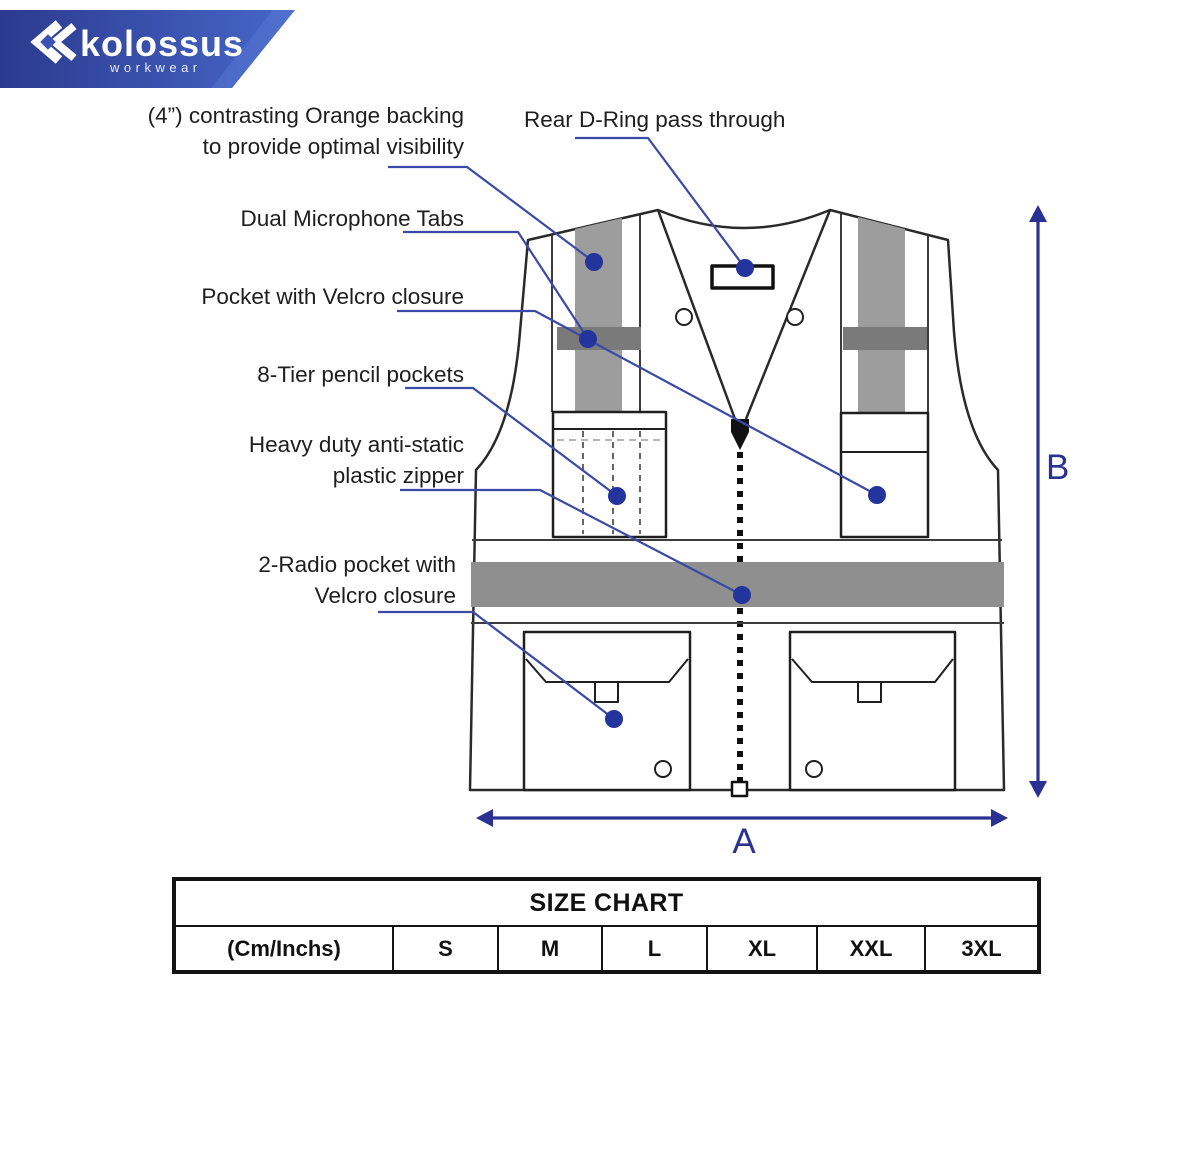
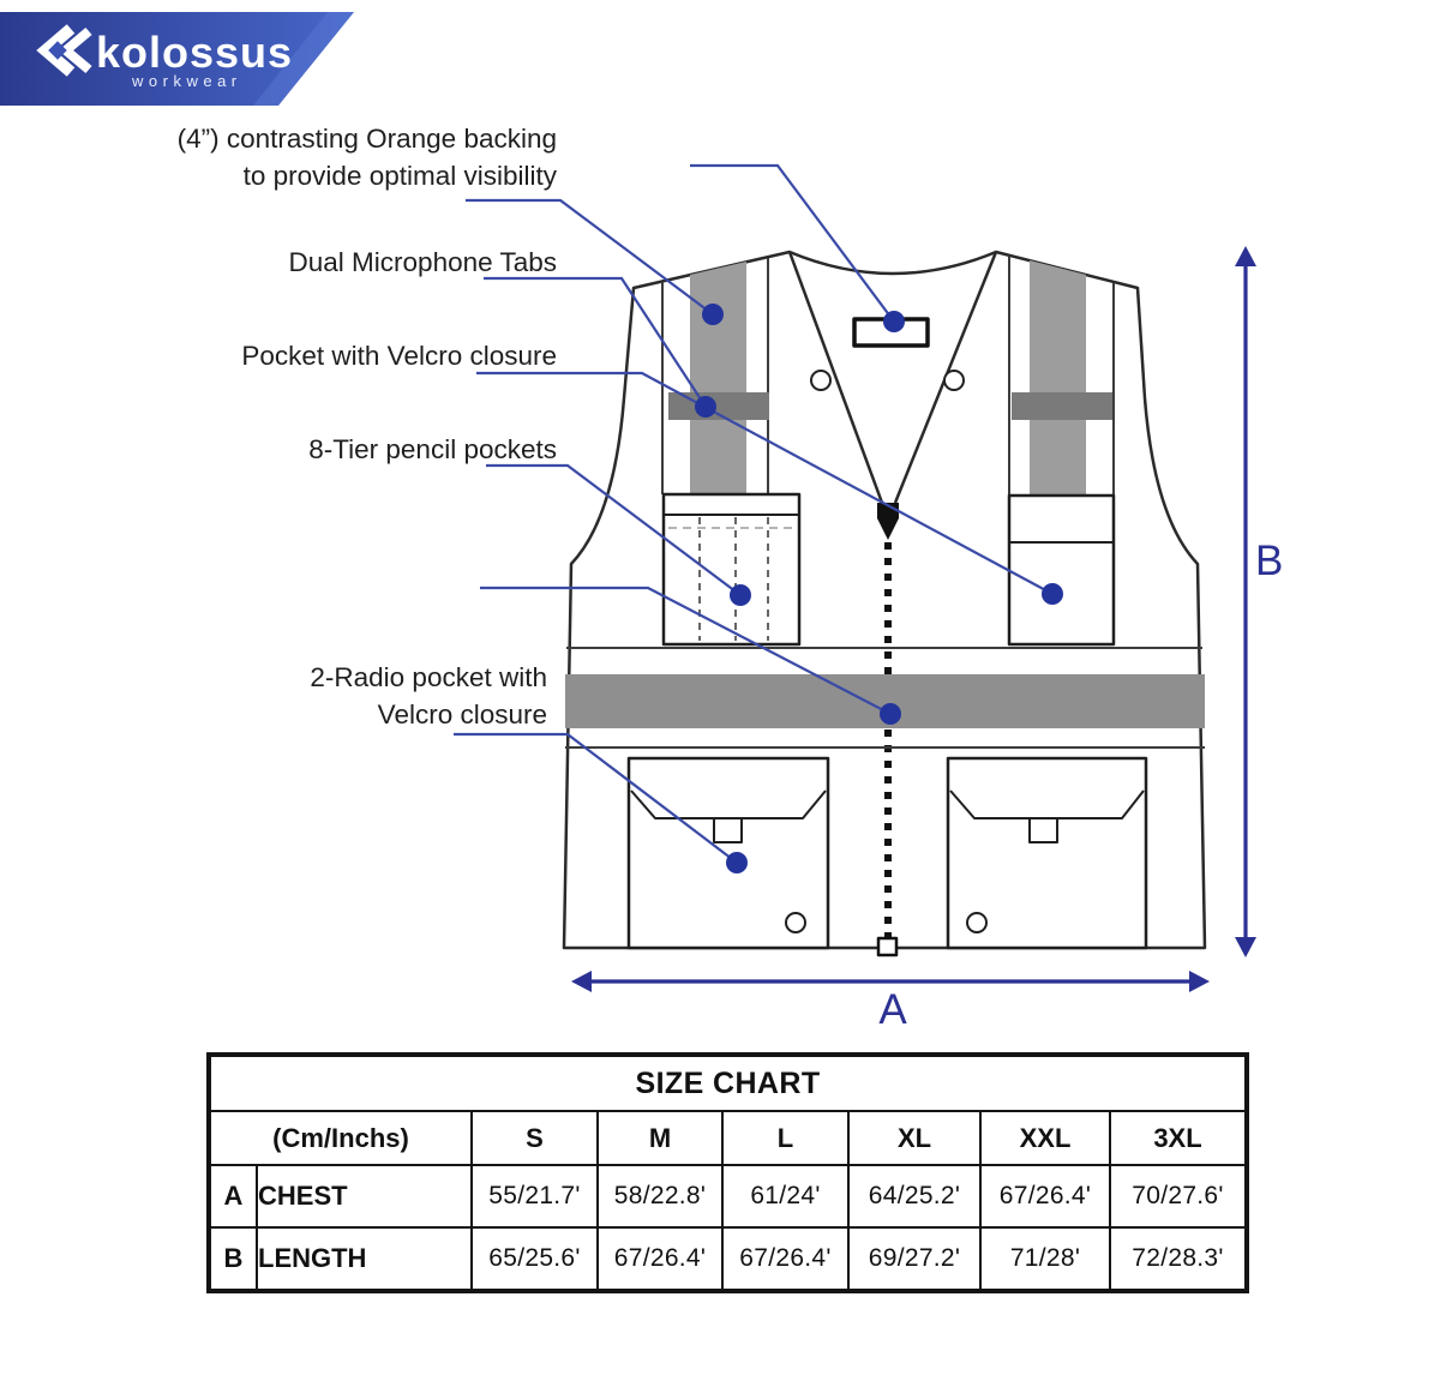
  kolossus
  workwear
  (4”) contrasting Orange backing
  to provide optimal visibility
  Dual Microphone Tabs
  Pocket with Velcro closure
  8-Tier pencil pockets
- Heavy duty anti-static
- plastic zipper
  2-Radio pocket with
  Velcro closure
- Rear D-Ring pass through
  A
  B
  SIZE CHART
  (Cm/Inchs)	S	M	L	XL	XXL	3XL
+ A	CHEST	55/21.7'	58/22.8'	61/24'	64/25.2'	67/26.4'	70/27.6'
+ B	LENGTH	65/25.6'	67/26.4'	67/26.4'	69/27.2'	71/28'	72/28.3'
